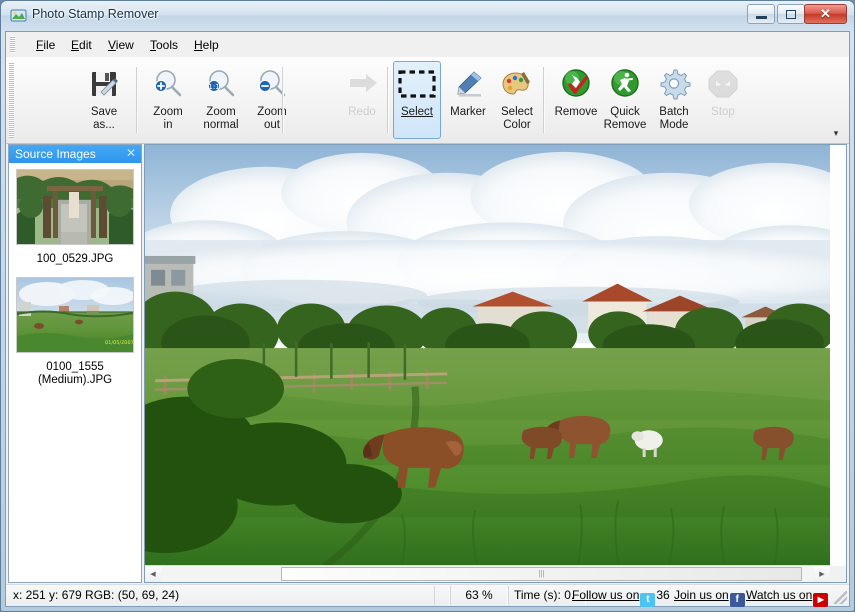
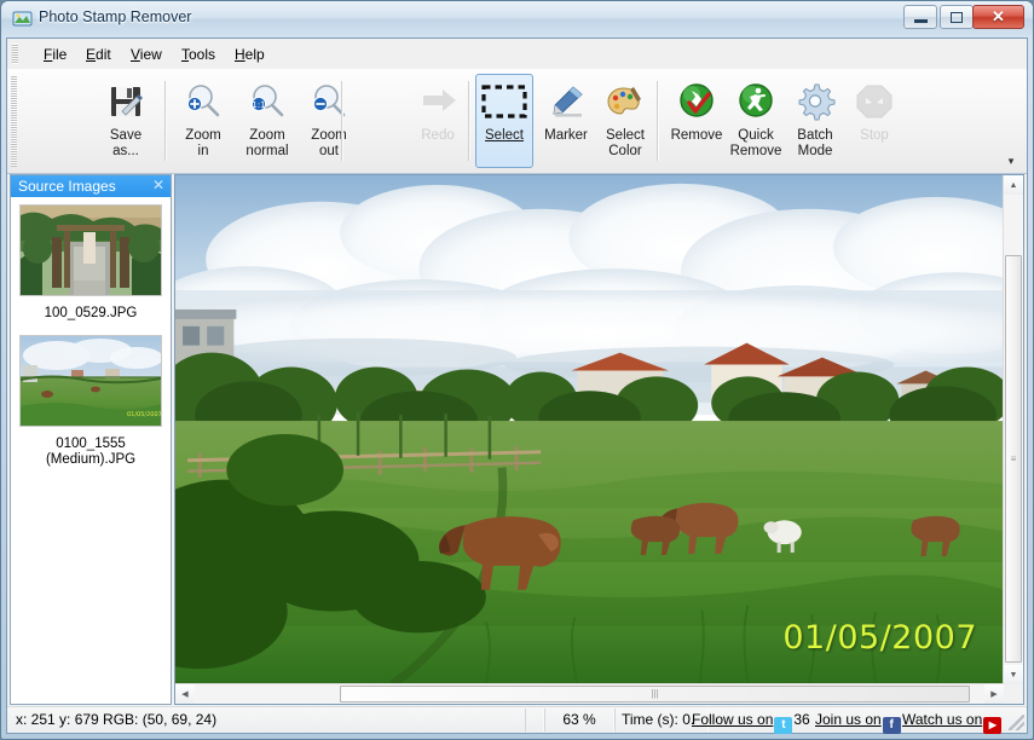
  Photo Stamp Remover
  ✕
  File
  Edit
  View
  Tools
  Help
  Save
  as...
  Zoom
  in
  1:1
  Zoom
  normal
  Zoo
  out
  Redo
  Select
  Marker
  Select
  Color
  Remove
  Quick
  Remove
  Batch
  Mode
  Stop
  ▾
  Source Images
  ✕
  100_0529.JPG
  0100_1555
  (Medium).JPG
+ 01/05/2007
+ ≡
  |||
  x: 251 y: 679 RGB: (50, 69, 24)
  63 %
  Time (s): 0.
  Follow us on t 36
  Join us on f
  Watch us on ▶
